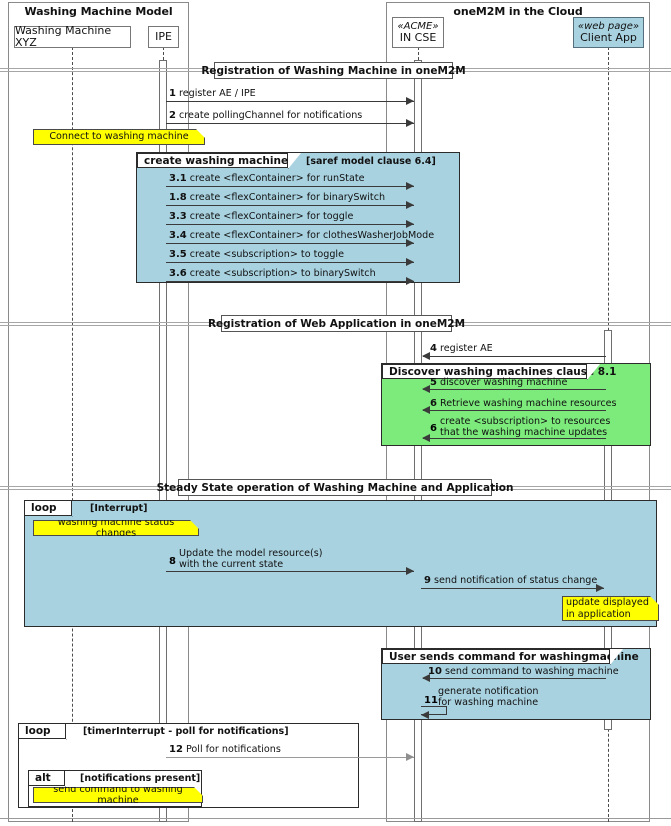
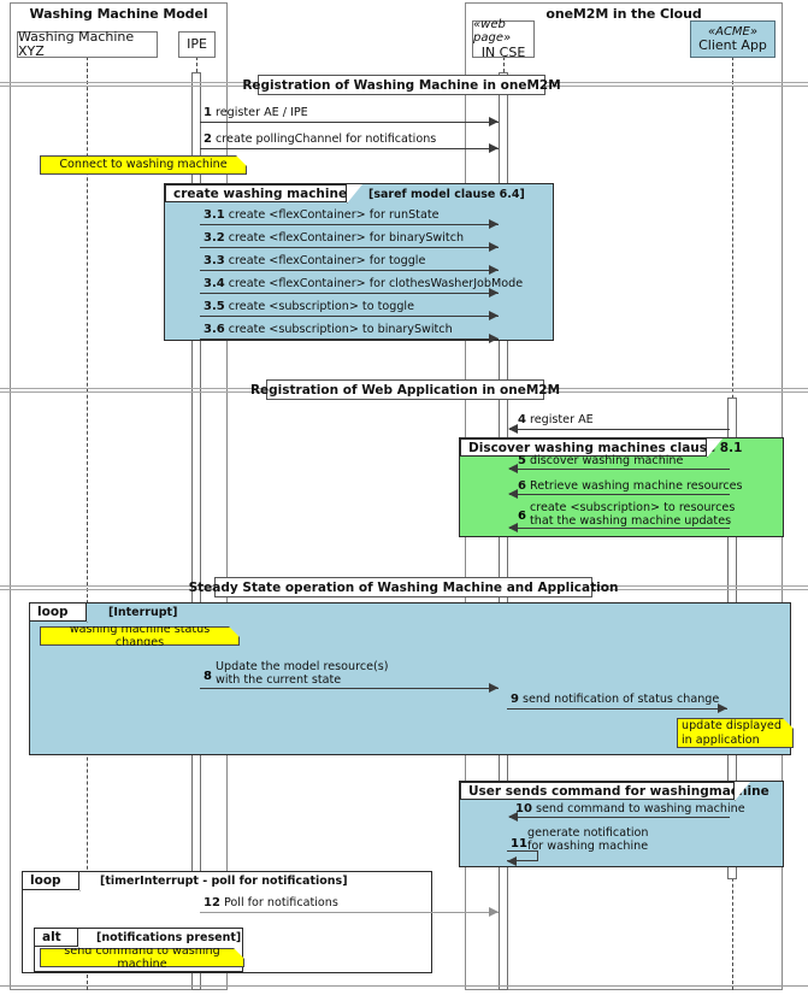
  Washing Machine Model
  oneM2M in the Cloud
  Washing Machine XYZ
  IPE
- «ACME»
+ «web page»
  IN CSE
- «web page»
+ «ACME»
  Client App
  Registration of Washing Machine in oneM2M
  1 register AE / IPE
  2 create pollingChannel for notifications
  Connect to washing machine
  create washing machine
  [saref model clause 6.4]
  3.1 create <flexContainer> for runState
- 1.8 create <flexContainer> for binarySwitch
+ 3.2 create <flexContainer> for binarySwitch
  3.3 create <flexContainer> for toggle
  3.4 create <flexContainer> for clothesWasherJobMode
  3.5 create <subscription> to toggle
  3.6 create <subscription> to binarySwitch
  Registration of Web Application in oneM2M
  4 register AE
  Discover washing machines claus 8.1
  5 discover washing machine
  6 Retrieve washing machine resources
  6
  create <subscription> to resources
  that the washing machine updates
  Steady State operation of Washing Machine and Application
  loop
  [Interrupt]
  washing machine status changes
  8
  Update the model resource(s)
  with the current state
  9 send notification of status change
  update displayed
  in application
  User sends command for washingmacine
  10 send command to washing machine
  11
  generate notification
  for washing machine
  loop
  [timerInterrupt - poll for notifications]
  12 Poll for notifications
  alt
  [notifications present]
  send command to washing machine
